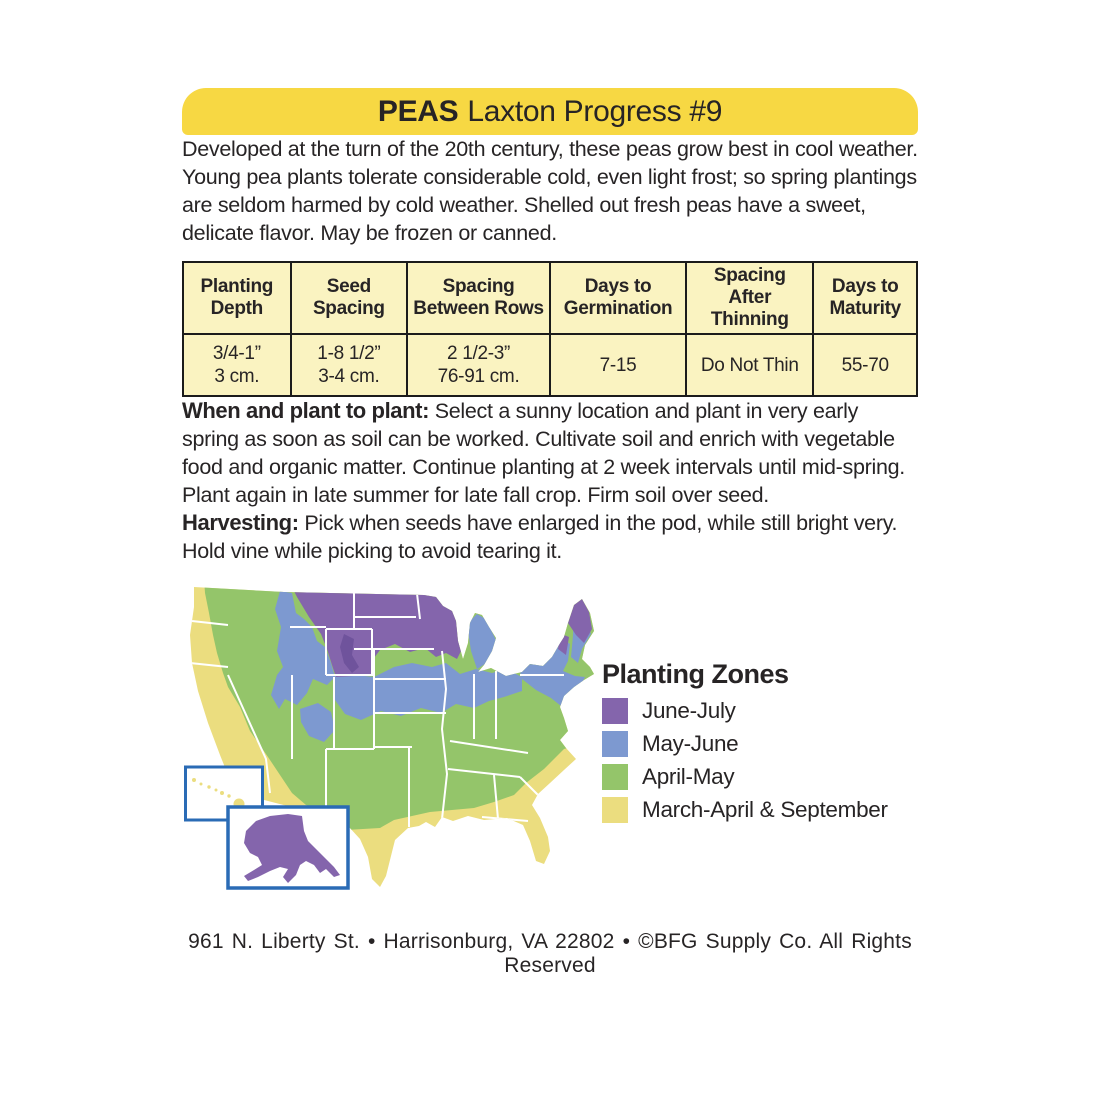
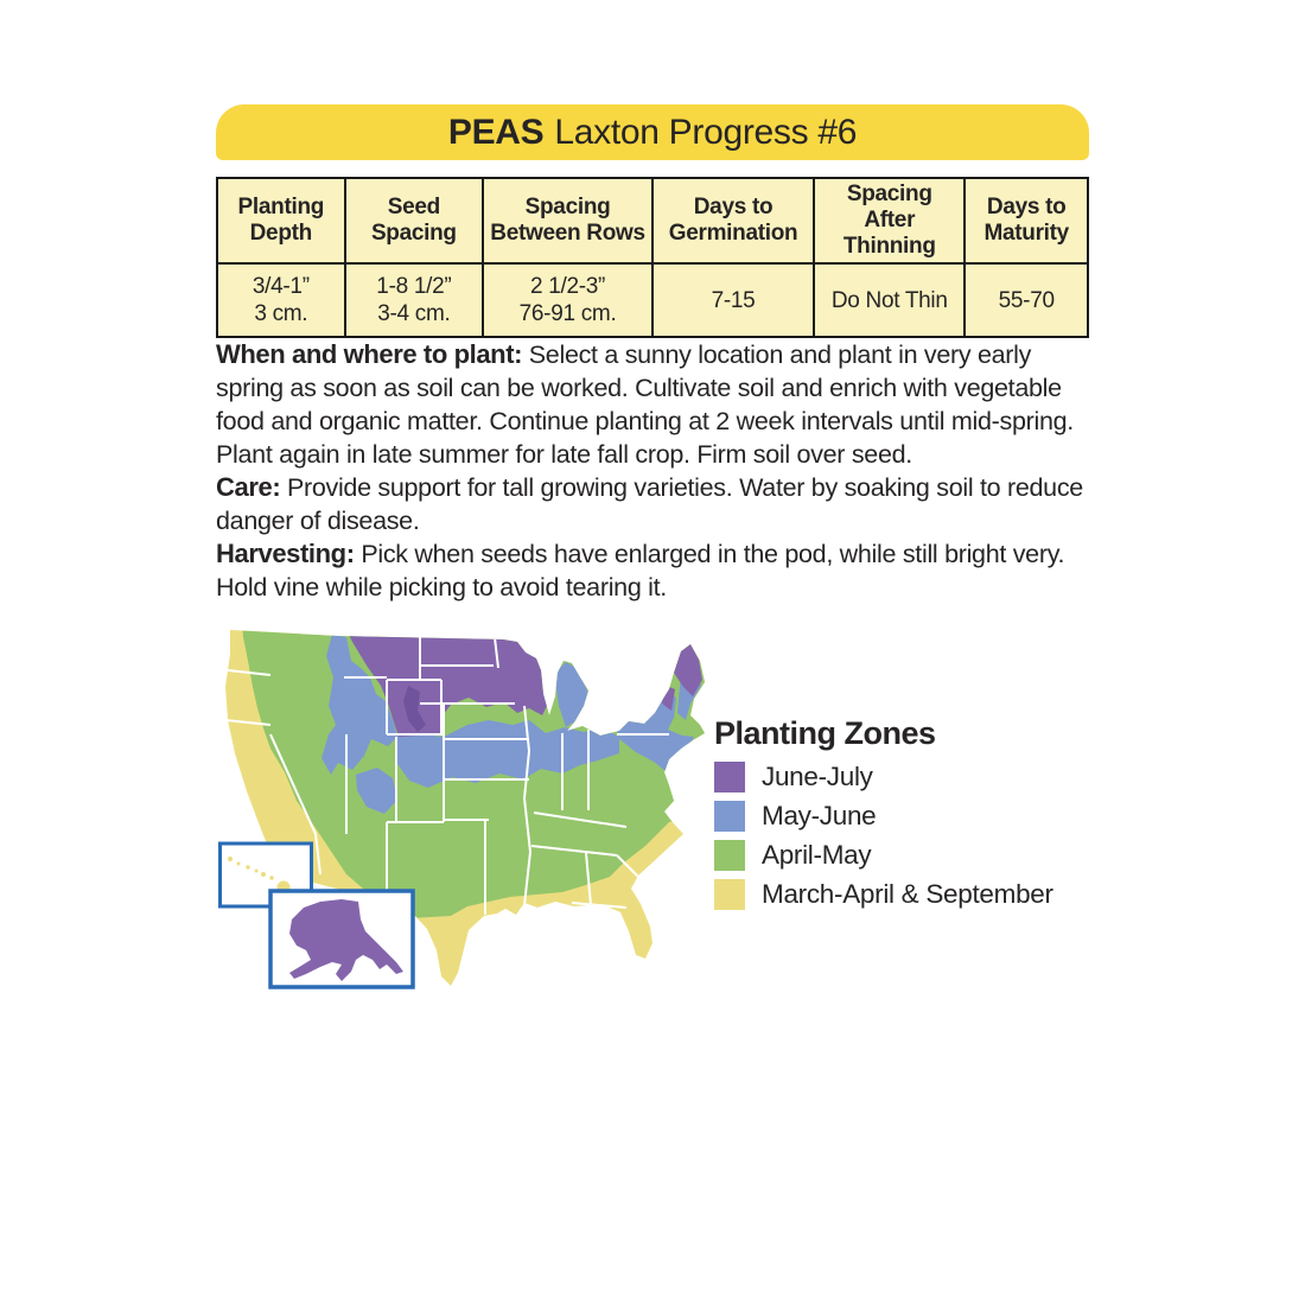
  PEAS
- Laxton Progress #9
+ Laxton Progress #6
- Developed at the turn of the 20th century, these peas grow best in cool weather. Young pea plants tolerate considerable cold, even light frost; so spring plantings are seldom harmed by cold weather. Shelled out fresh peas have a sweet, delicate flavor. May be frozen or canned.
  Planting Depth	Seed Spacing	Spacing Between Rows	Days to Germination	Spacing After Thinning	Days to Maturity
  3/4-1”3 cm.	1-8 1/2”3-4 cm.	2 1/2-3”76-91 cm.	7-15	Do Not Thin	55-70
- When and plant to plant: Select a sunny location and plant in very early spring as soon as soil can be worked. Cultivate soil and enrich with vegetable food and organic matter. Continue planting at 2 week intervals until mid-spring. Plant again in late summer for late fall crop. Firm soil over seed.
+ When and where to plant: Select a sunny location and plant in very early spring as soon as soil can be worked. Cultivate soil and enrich with vegetable food and organic matter. Continue planting at 2 week intervals until mid-spring. Plant again in late summer for late fall crop. Firm soil over seed.
+ Care: Provide support for tall growing varieties. Water by soaking soil to reduce danger of disease.
  Harvesting: Pick when seeds have enlarged in the pod, while still bright very. Hold vine while picking to avoid tearing it.
  Planting Zones
  June-July
  May-June
  April-May
  March-April & September
- 961 N. Liberty St. • Harrisonburg, VA 22802 • ©BFG Supply Co. All Rights Reserved
